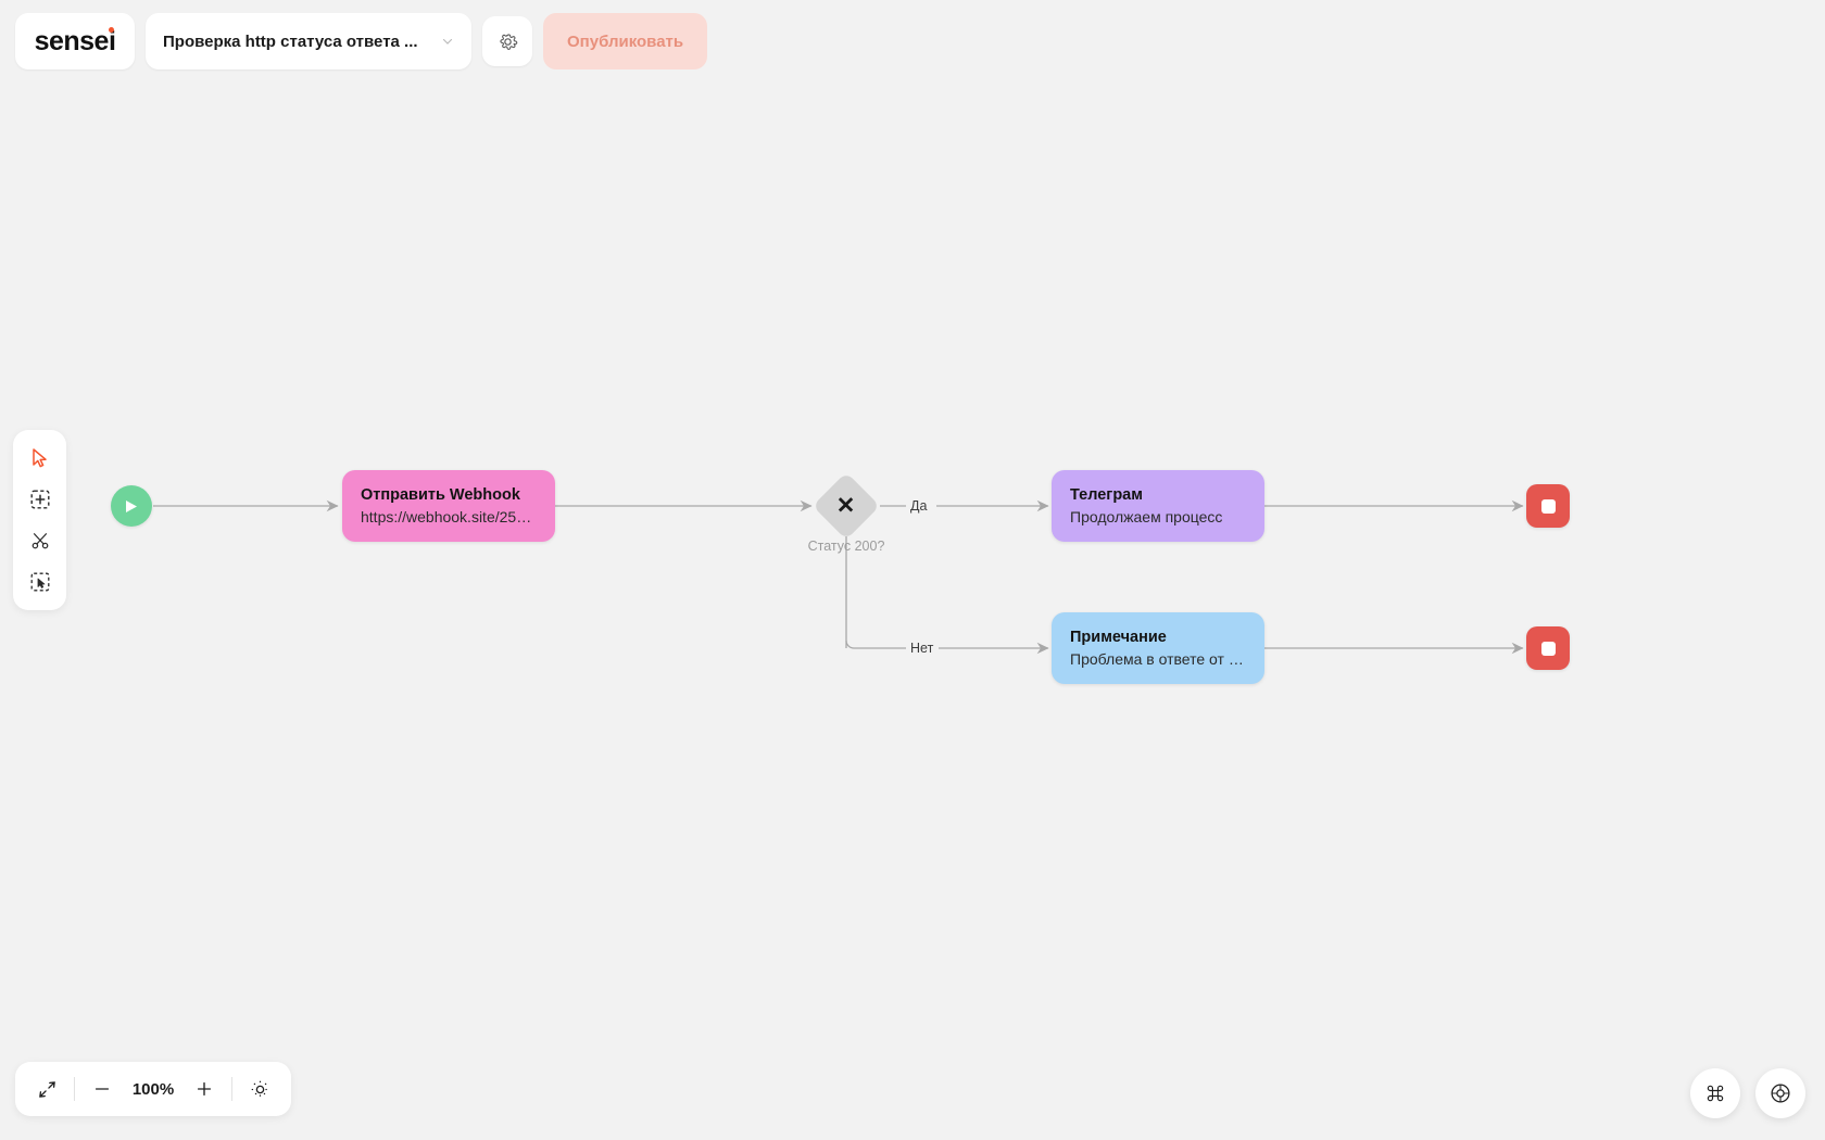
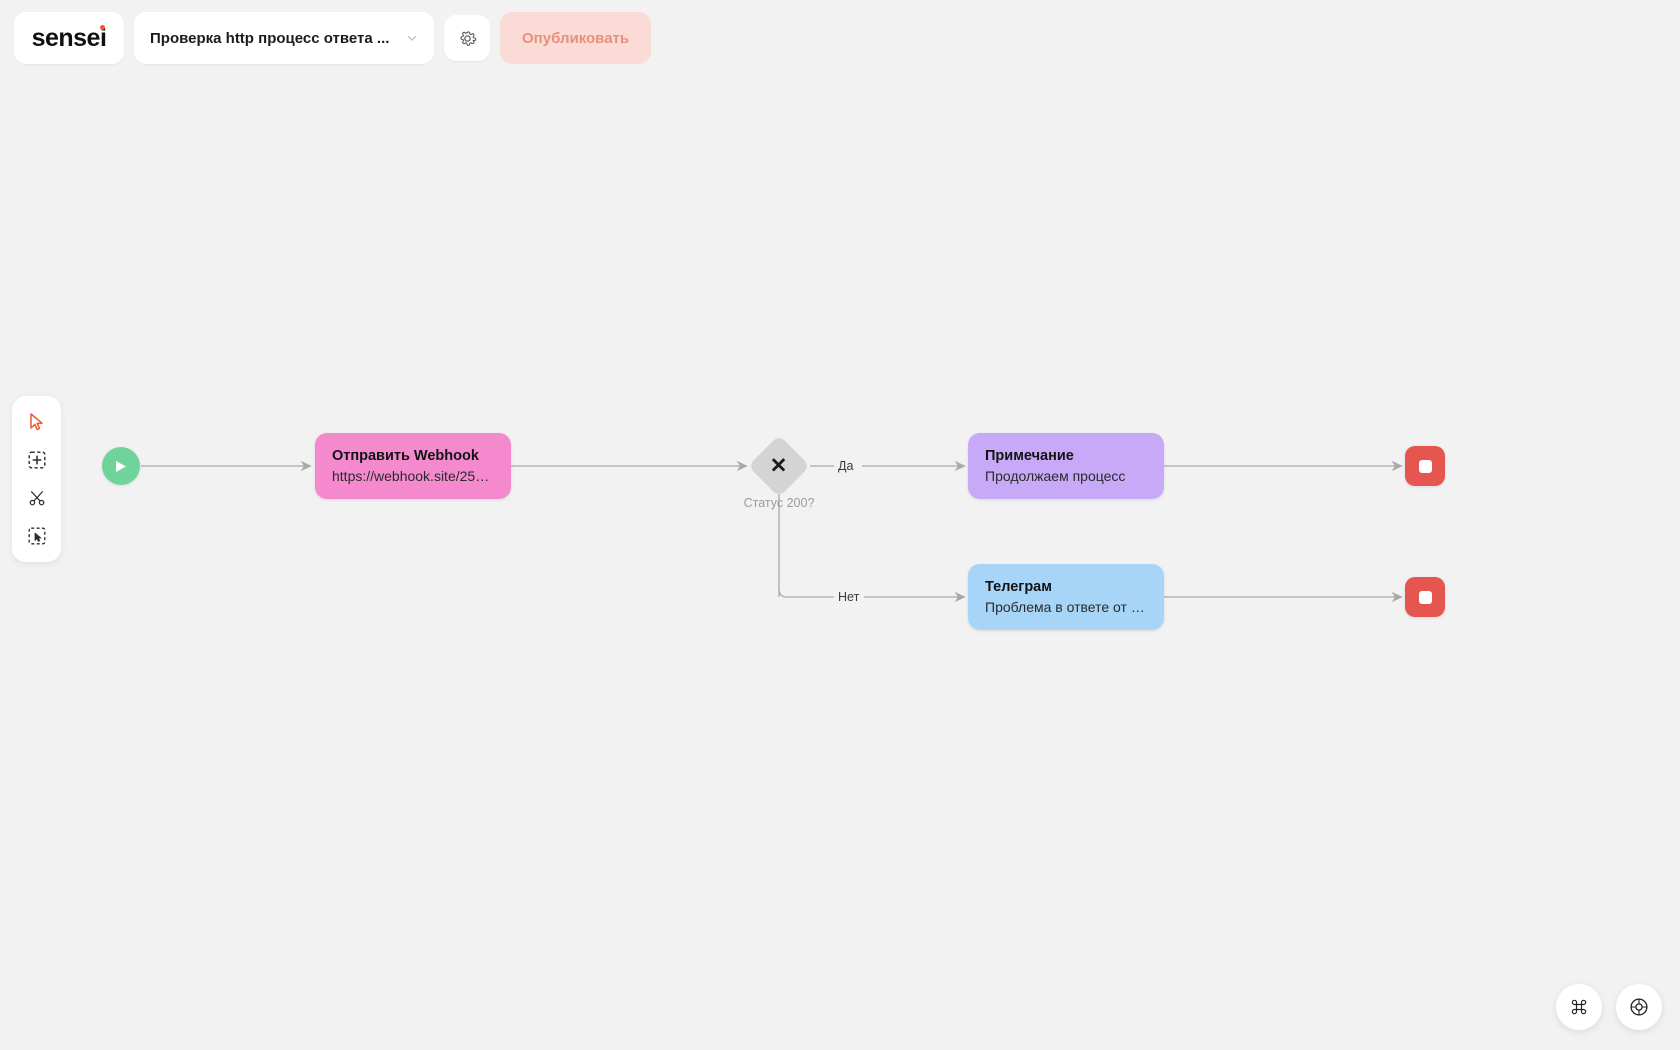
  Да
  Нет
  Отправить Webhook
  https://webhook.site/25a2
  Статус 200?
- Телеграм
+ Примечание
  Продолжаем процесс
- Примечание
+ Телеграм
  Проблема в ответе от ху
  sensei
- Проверка http статуса ответа ...
+ Проверка http процесс ответа ...
  Опубликовать
- 100%
